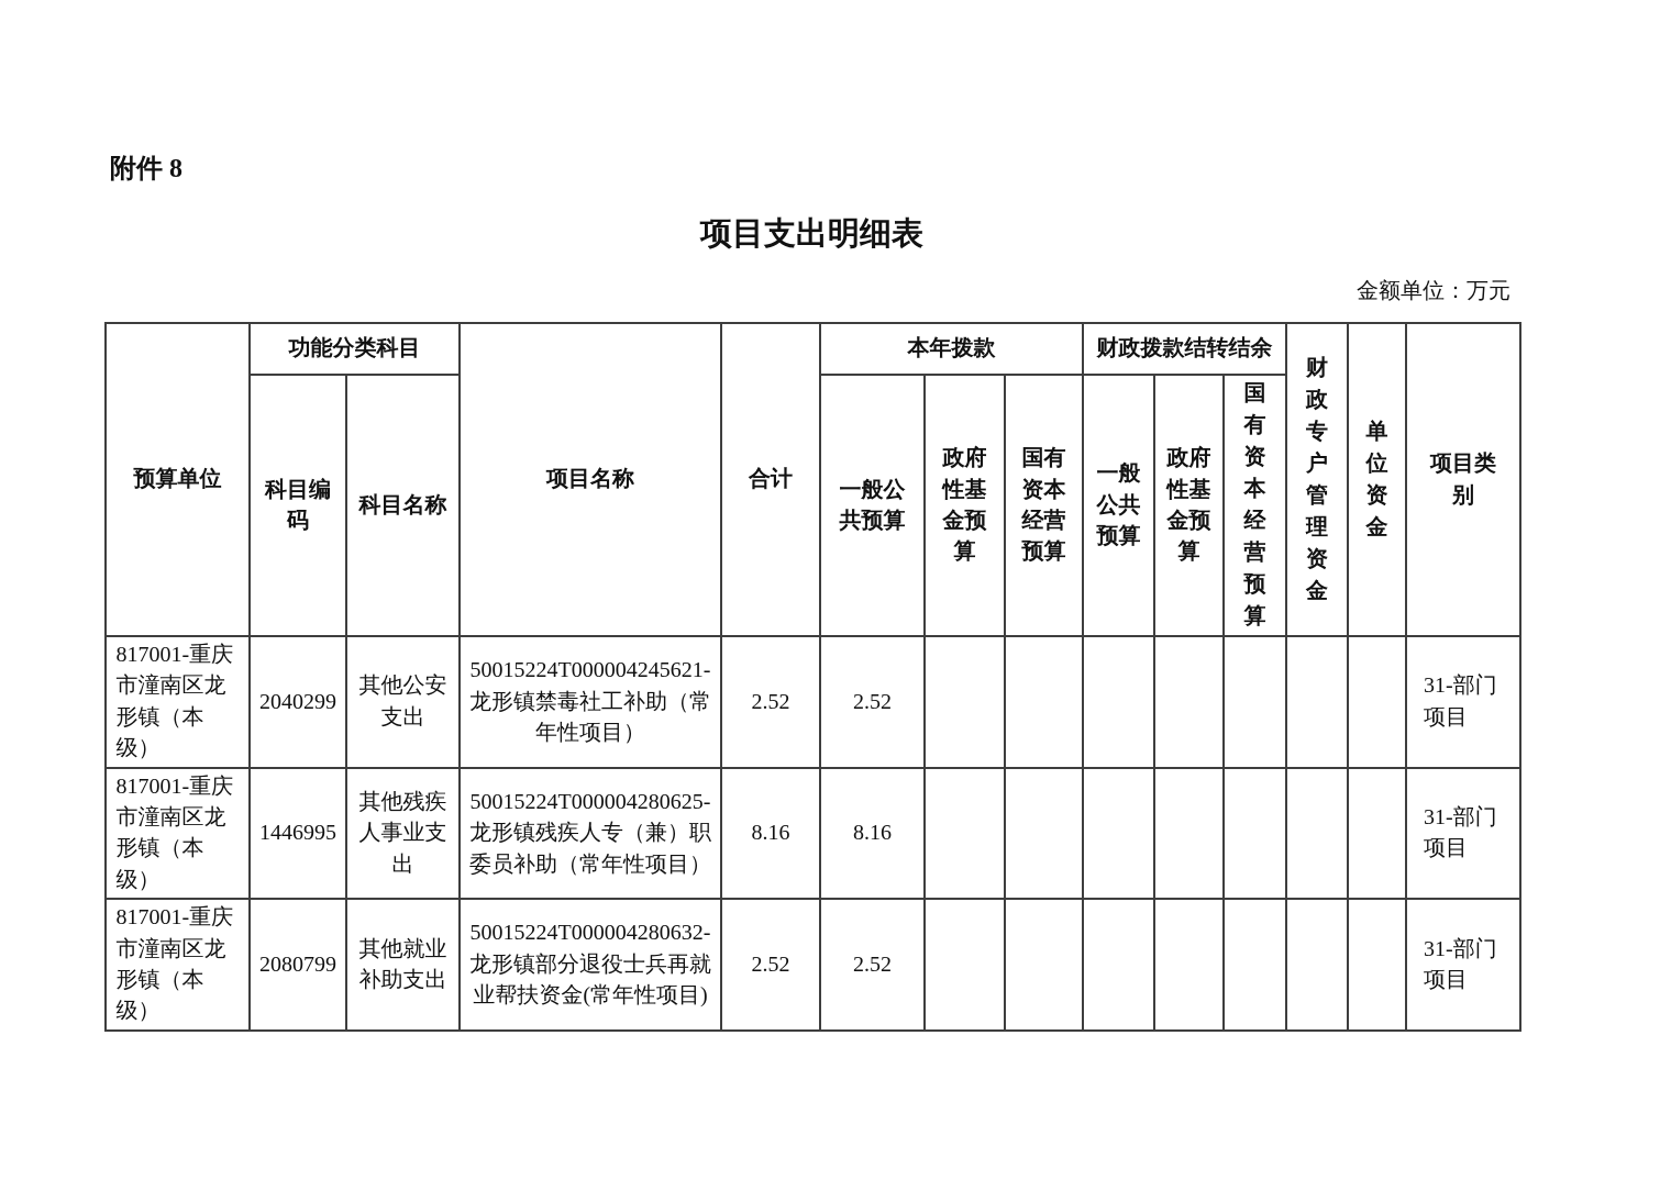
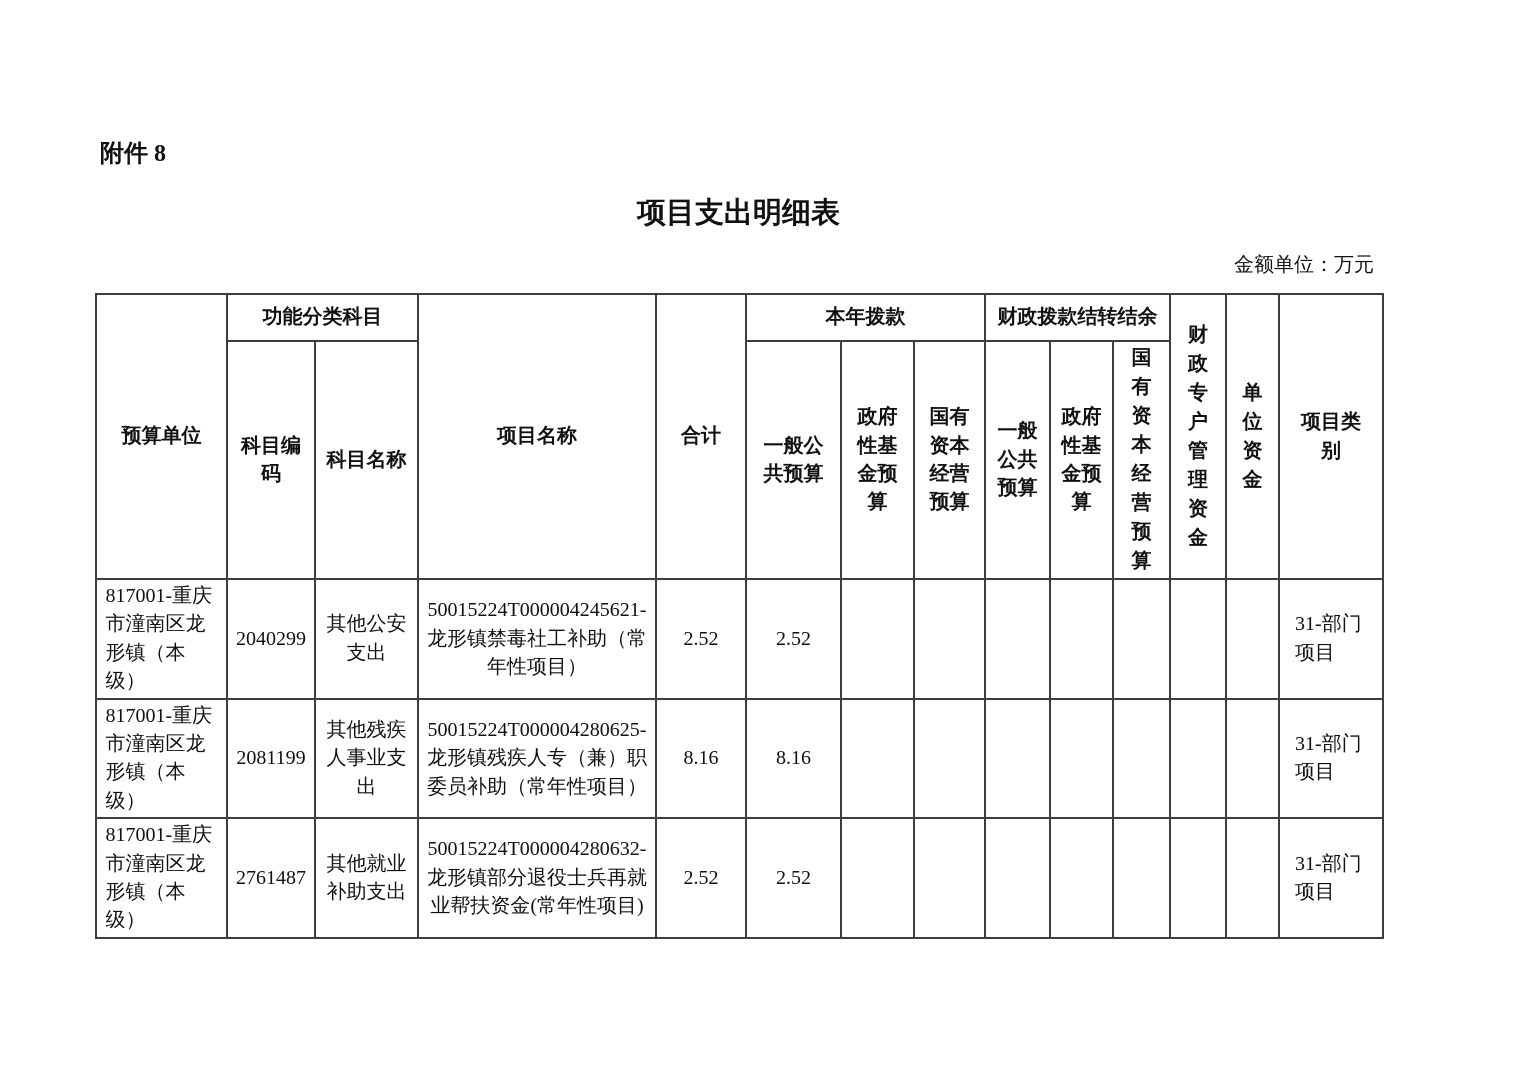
  附件 8
  项目支出明细表
  金额单位：万元
  预算单位	功能分类科目	项目名称	合计	本年拨款	财政拨款结转结余	财政专户管理资金	单位资金	项目类别
  科目编码	科目名称	一般公共预算	政府性基金预算	国有资本经营预算	一般公共预算	政府性基金预算	国有资本经营预算
  817001-重庆市潼南区龙形镇（本级）	2040299	其他公安支出	50015224T000004245621-龙形镇禁毒社工补助（常年性项目）	2.52	2.52								31-部门项目
- 817001-重庆市潼南区龙形镇（本级）	1446995	其他残疾人事业支出	50015224T000004280625-龙形镇残疾人专（兼）职委员补助（常年性项目）	8.16	8.16								31-部门项目
+ 817001-重庆市潼南区龙形镇（本级）	2081199	其他残疾人事业支出	50015224T000004280625-龙形镇残疾人专（兼）职委员补助（常年性项目）	8.16	8.16								31-部门项目
- 817001-重庆市潼南区龙形镇（本级）	2080799	其他就业补助支出	50015224T000004280632-龙形镇部分退役士兵再就业帮扶资金(常年性项目)	2.52	2.52								31-部门项目
+ 817001-重庆市潼南区龙形镇（本级）	2761487	其他就业补助支出	50015224T000004280632-龙形镇部分退役士兵再就业帮扶资金(常年性项目)	2.52	2.52								31-部门项目
